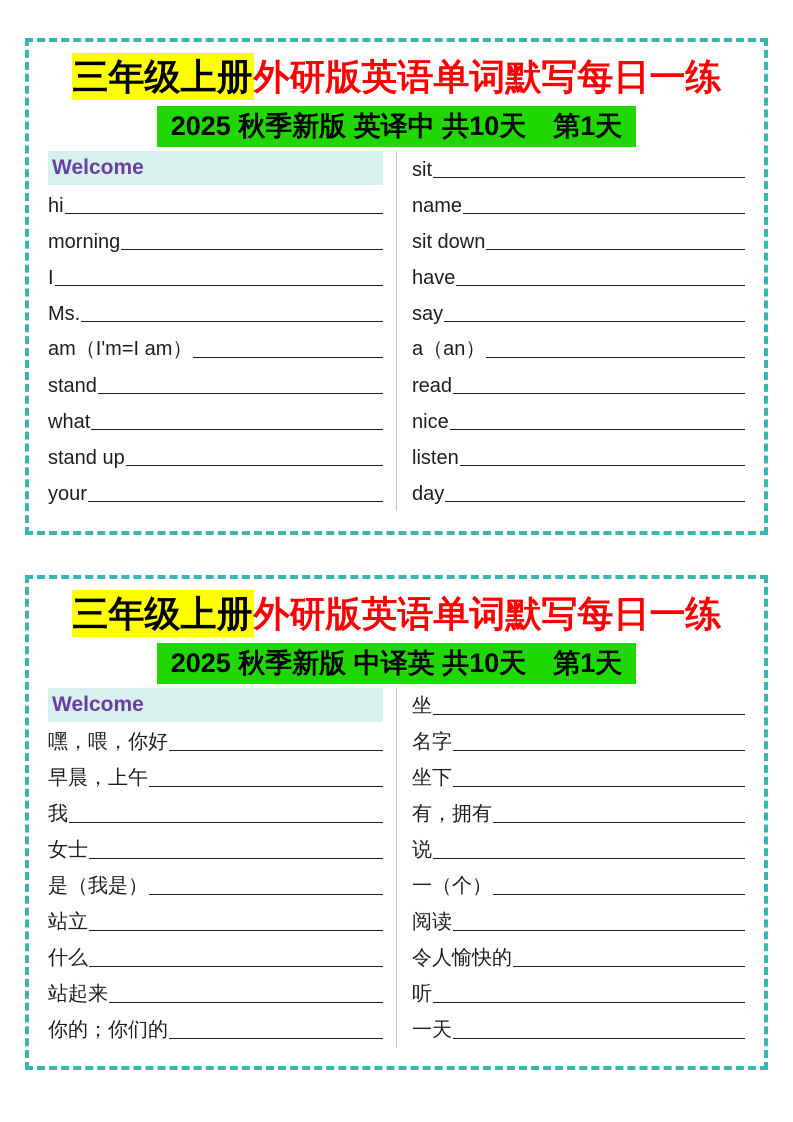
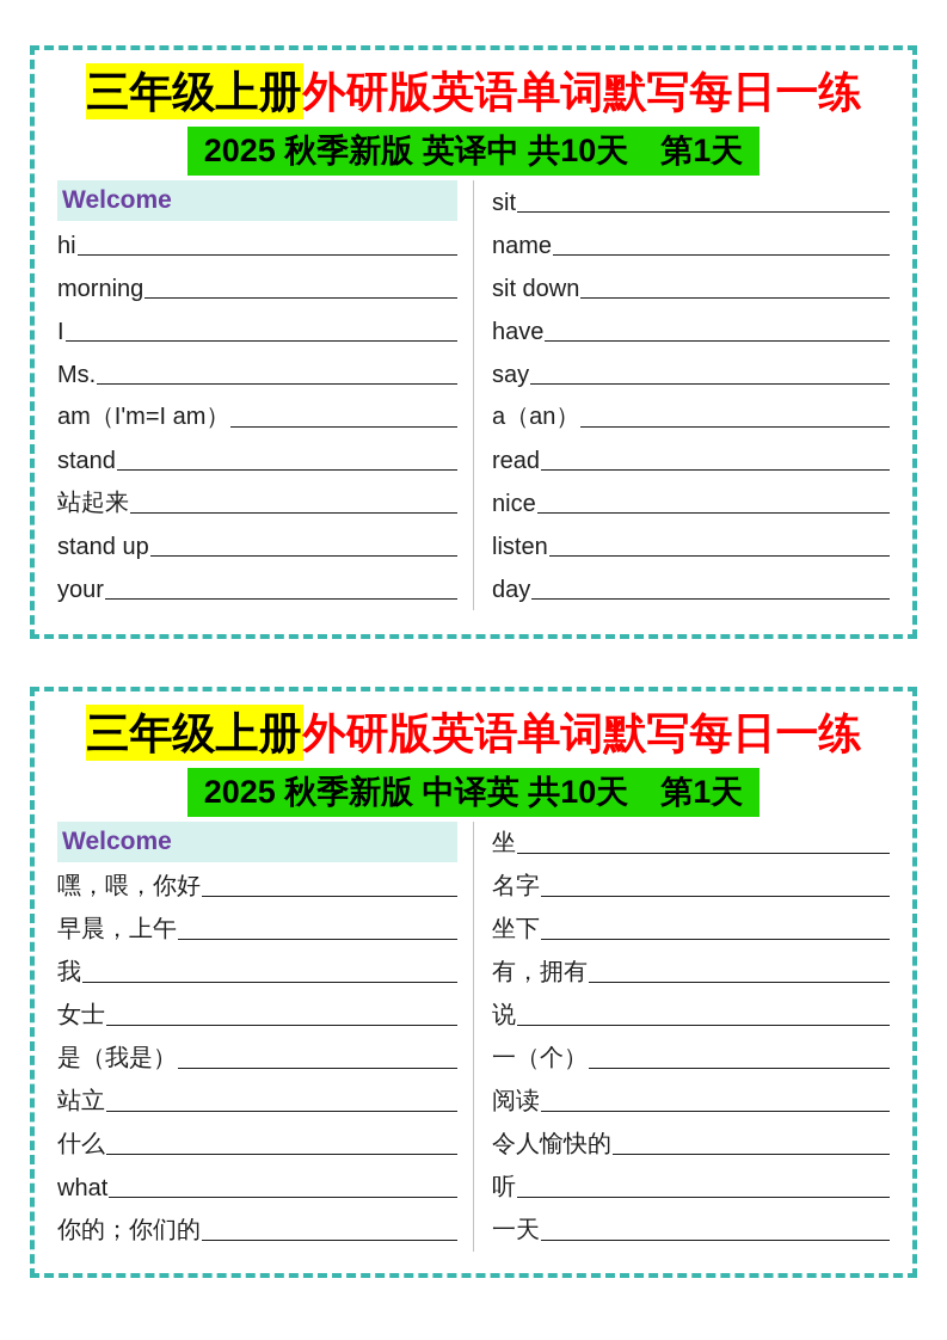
  三年级上册外研版英语单词默写每日一练
  2025 秋季新版 英译中 共10天 第1天
  Welcome
  hi
  morning
  I
  Ms.
  am（I'm=I am）
  stand
- what
+ 站起来
  stand up
  your
  sit
  name
  sit down
  have
  say
  a（an）
  read
  nice
  listen
  day
  三年级上册外研版英语单词默写每日一练
  2025 秋季新版 中译英 共10天 第1天
  Welcome
  嘿，喂，你好
  早晨，上午
  我
  女士
  是（我是）
  站立
  什么
- 站起来
+ what
  你的；你们的
  坐
  名字
  坐下
  有，拥有
  说
  一（个）
  阅读
  令人愉快的
  听
  一天
